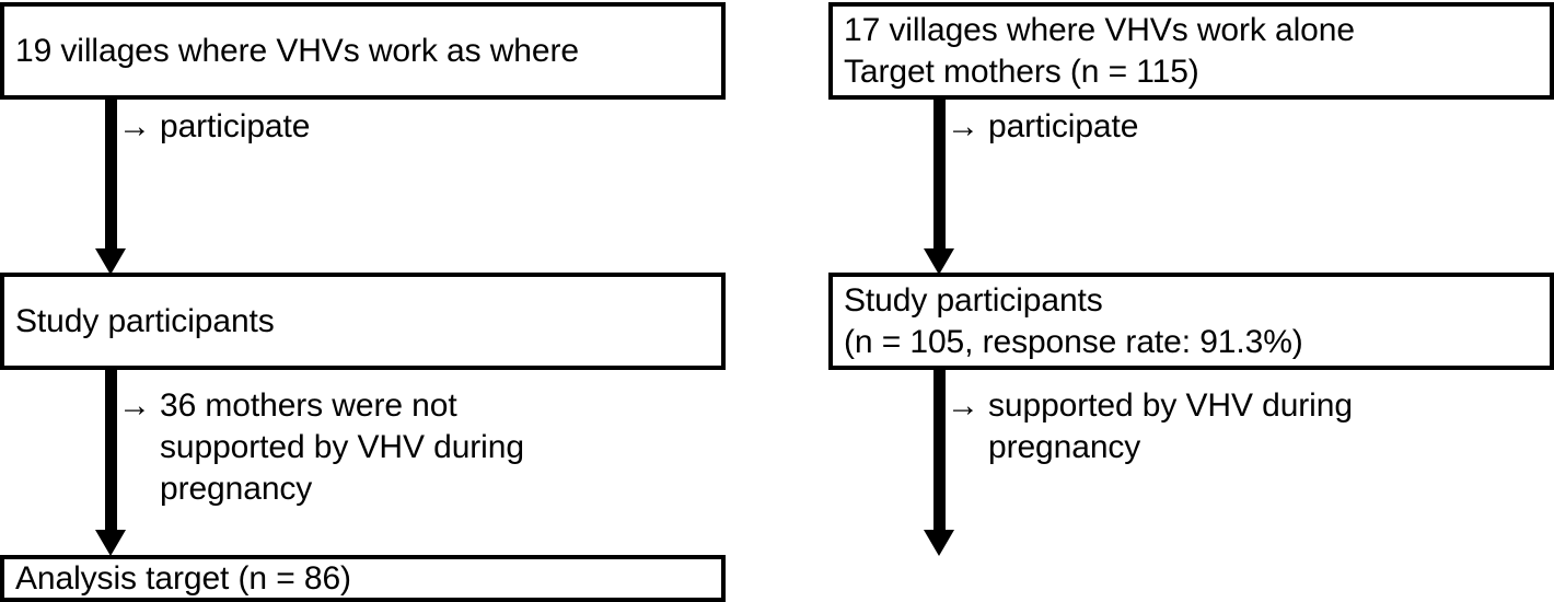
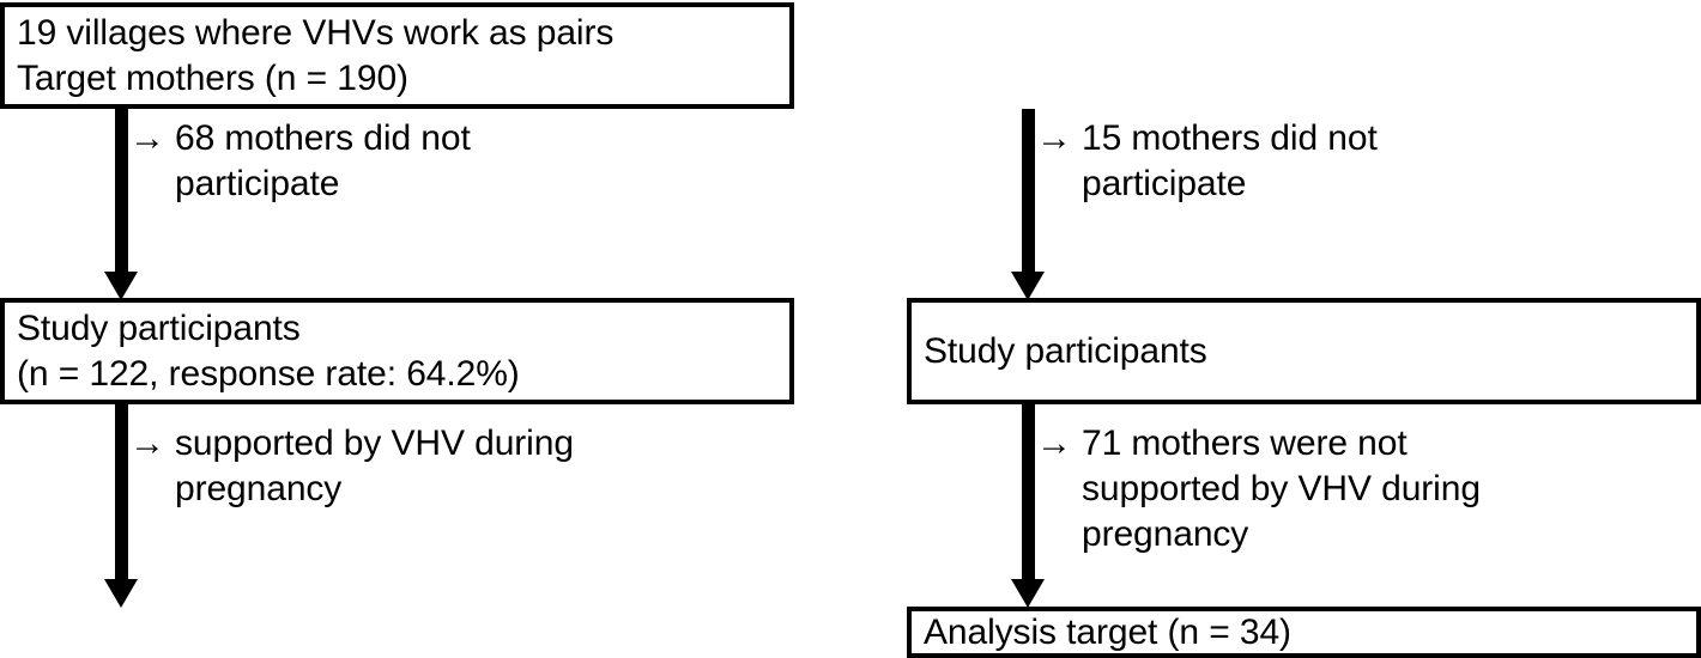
- 19 villages where VHVs work as where
+ 19 villages where VHVs work as pairs
+ Target mothers (n = 190)
  →
+ 68 mothers did not
  participate
  Study participants
+ (n = 122, response rate: 64.2%)
  →
- 36 mothers were not
  supported by VHV during
  pregnancy
- Analysis target (n = 86)
- 17 villages where VHVs work alone
- Target mothers (n = 115)
  →
+ 15 mothers did not
  participate
  Study participants
- (n = 105, response rate: 91.3%)
  →
+ 71 mothers were not
  supported by VHV during
  pregnancy
+ Analysis target (n = 34)
